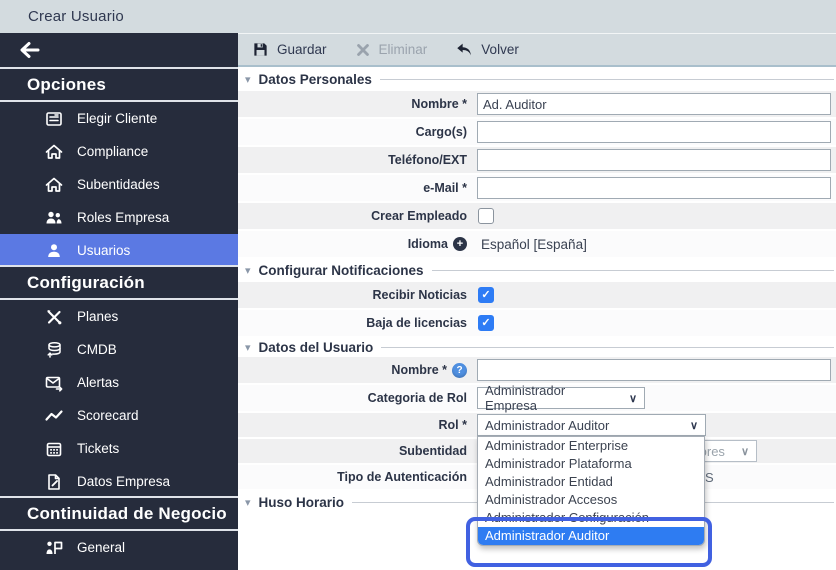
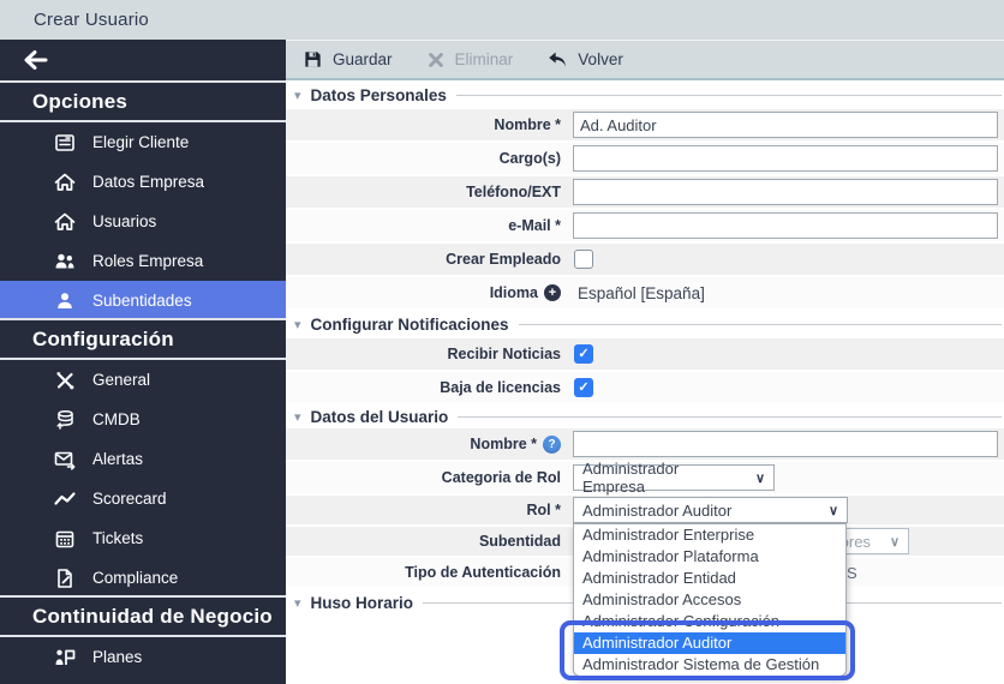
  Crear Usuario
  Opciones
  Elegir Cliente
- Compliance
+ Datos Empresa
- Subentidades
+ Usuarios
  Roles Empresa
- Usuarios
+ Subentidades
  Configuración
- Planes
+ General
  CMDB
  Alertas
  Scorecard
  Tickets
- Datos Empresa
+ Compliance
  Continuidad de Negocio
- General
+ Planes
  Guardar
  Eliminar
  Volver
  ▾
  Datos Personales
  Nombre *
  Ad. Auditor
  Cargo(s)
  Teléfono/EXT
  e-Mail *
  Crear Empleado
  Idioma
  +
  Español [España]
  ▾
  Configurar Notificaciones
  Recibir Noticias
  Baja de licencias
  ▾
  Datos del Usuario
  Nombre *
  ?
  Categoria de Rol
  Administrador Empresa
  ∨
  Rol *
  Administrador Auditor
  ∨
  Subentidad
  ∨
  Tipo de Autenticación
  S
  ▾
  Huso Horario
  Administrador Enterprise
  Administrador Plataforma
  Administrador Entidad
  Administrador Accesos
  Administrador Configuración
  Administrador Auditor
+ Administrador Sistema de Gestión
